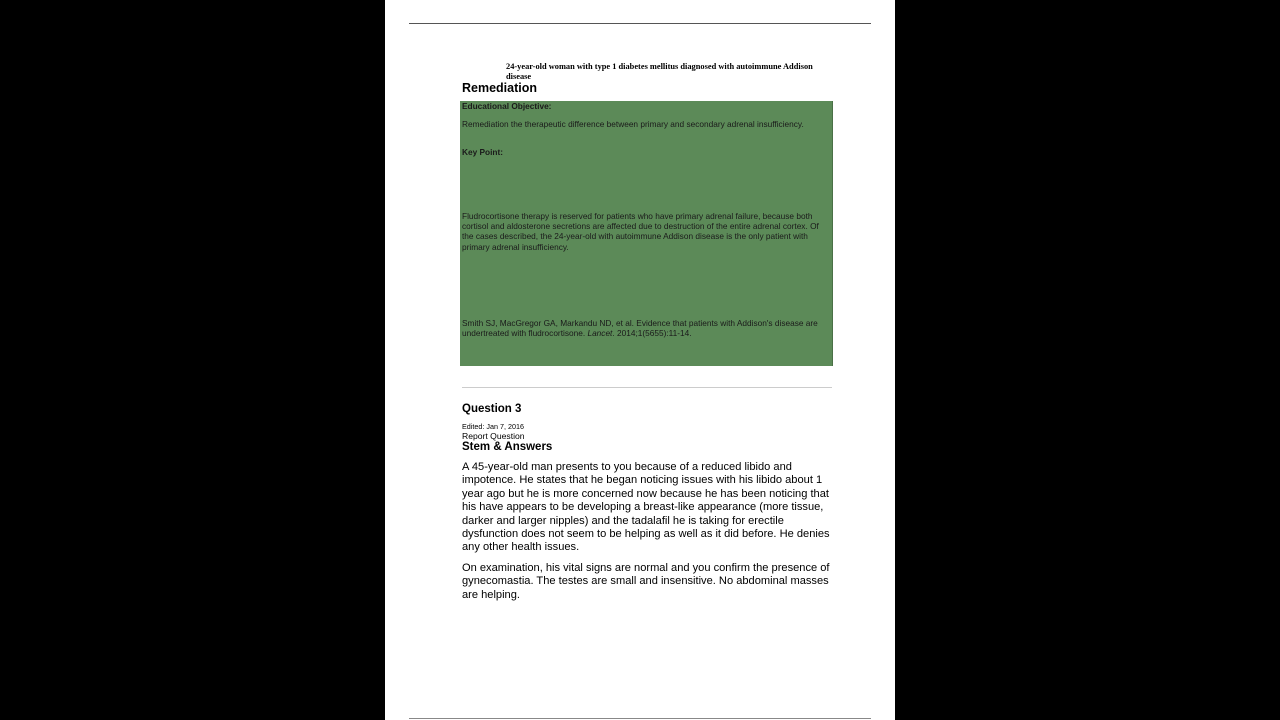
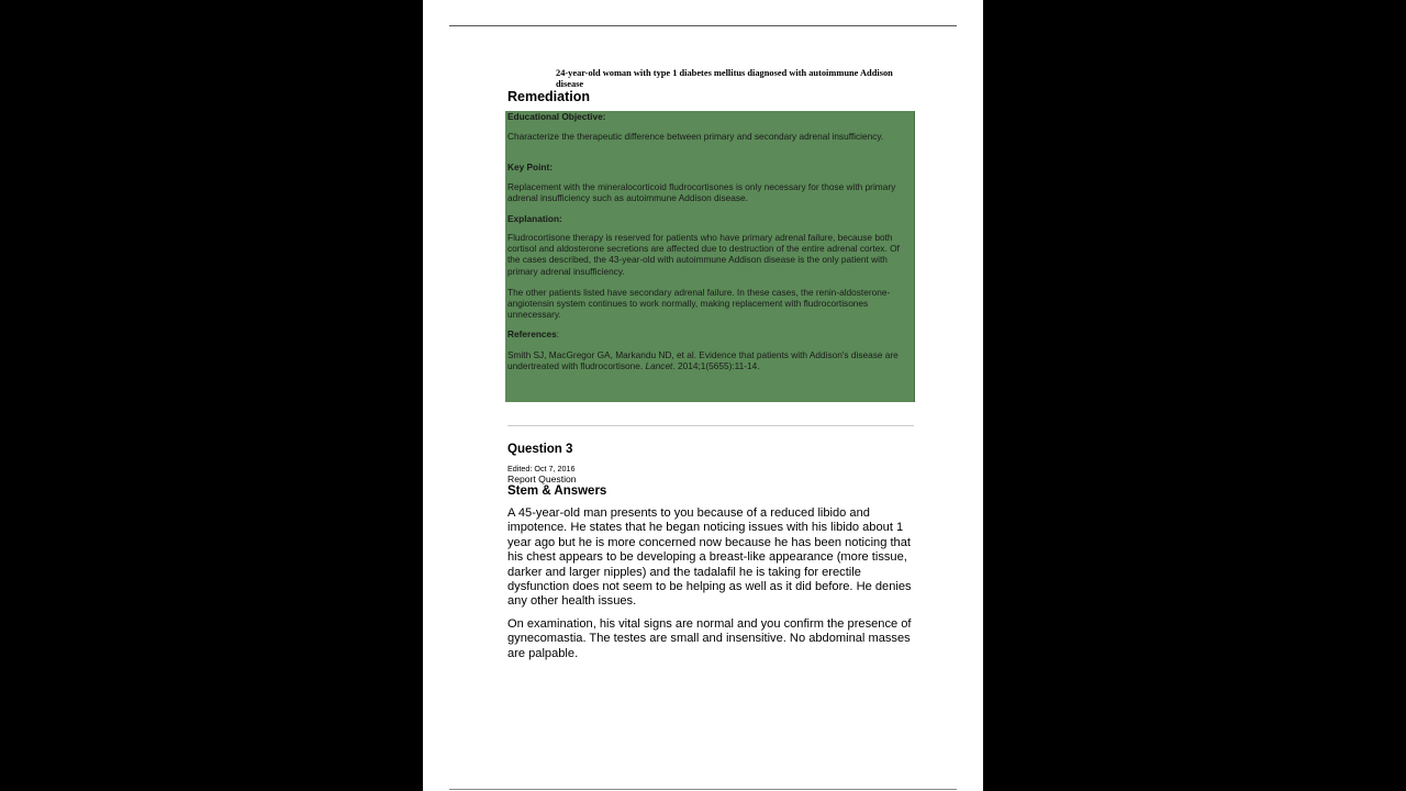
  24-year-old woman with type 1 diabetes mellitus diagnosed with autoimmune Addison disease
  Remediation
  Educational Objective:
- Remediation the therapeutic difference between primary and secondary adrenal insufficiency.
+ Characterize the therapeutic difference between primary and secondary adrenal insufficiency.
  Key Point:
+ Replacement with the mineralocorticoid fludrocortisones is only necessary for those with primary adrenal insufficiency such as autoimmune Addison disease.
+ Explanation:
- Fludrocortisone therapy is reserved for patients who have primary adrenal failure, because both cortisol and aldosterone secretions are affected due to destruction of the entire adrenal cortex. Of the cases described, the 24-year-old with autoimmune Addison disease is the only patient with primary adrenal insufficiency.
+ Fludrocortisone therapy is reserved for patients who have primary adrenal failure, because both cortisol and aldosterone secretions are affected due to destruction of the entire adrenal cortex. Of the cases described, the 43-year-old with autoimmune Addison disease is the only patient with primary adrenal insufficiency.
+ The other patients listed have secondary adrenal failure. In these cases, the renin-aldosterone-angiotensin system continues to work normally, making replacement with fludrocortisones unnecessary.
+ References:
  Smith SJ, MacGregor GA, Markandu ND, et al. Evidence that patients with Addison's disease are undertreated with fludrocortisone. Lancet. 2014;1(5655):11-14.
  Question 3
- Edited: Jan 7, 2016
+ Edited: Oct 7, 2016
  Report Question
  Stem & Answers
- A 45-year-old man presents to you because of a reduced libido and impotence. He states that he began noticing issues with his libido about 1 year ago but he is more concerned now because he has been noticing that his have appears to be developing a breast-like appearance (more tissue, darker and larger nipples) and the tadalafil he is taking for erectile dysfunction does not seem to be helping as well as it did before. He denies any other health issues.
+ A 45-year-old man presents to you because of a reduced libido and impotence. He states that he began noticing issues with his libido about 1 year ago but he is more concerned now because he has been noticing that his chest appears to be developing a breast-like appearance (more tissue, darker and larger nipples) and the tadalafil he is taking for erectile dysfunction does not seem to be helping as well as it did before. He denies any other health issues.
- On examination, his vital signs are normal and you confirm the presence of gynecomastia. The testes are small and insensitive. No abdominal masses are helping.
+ On examination, his vital signs are normal and you confirm the presence of gynecomastia. The testes are small and insensitive. No abdominal masses are palpable.
